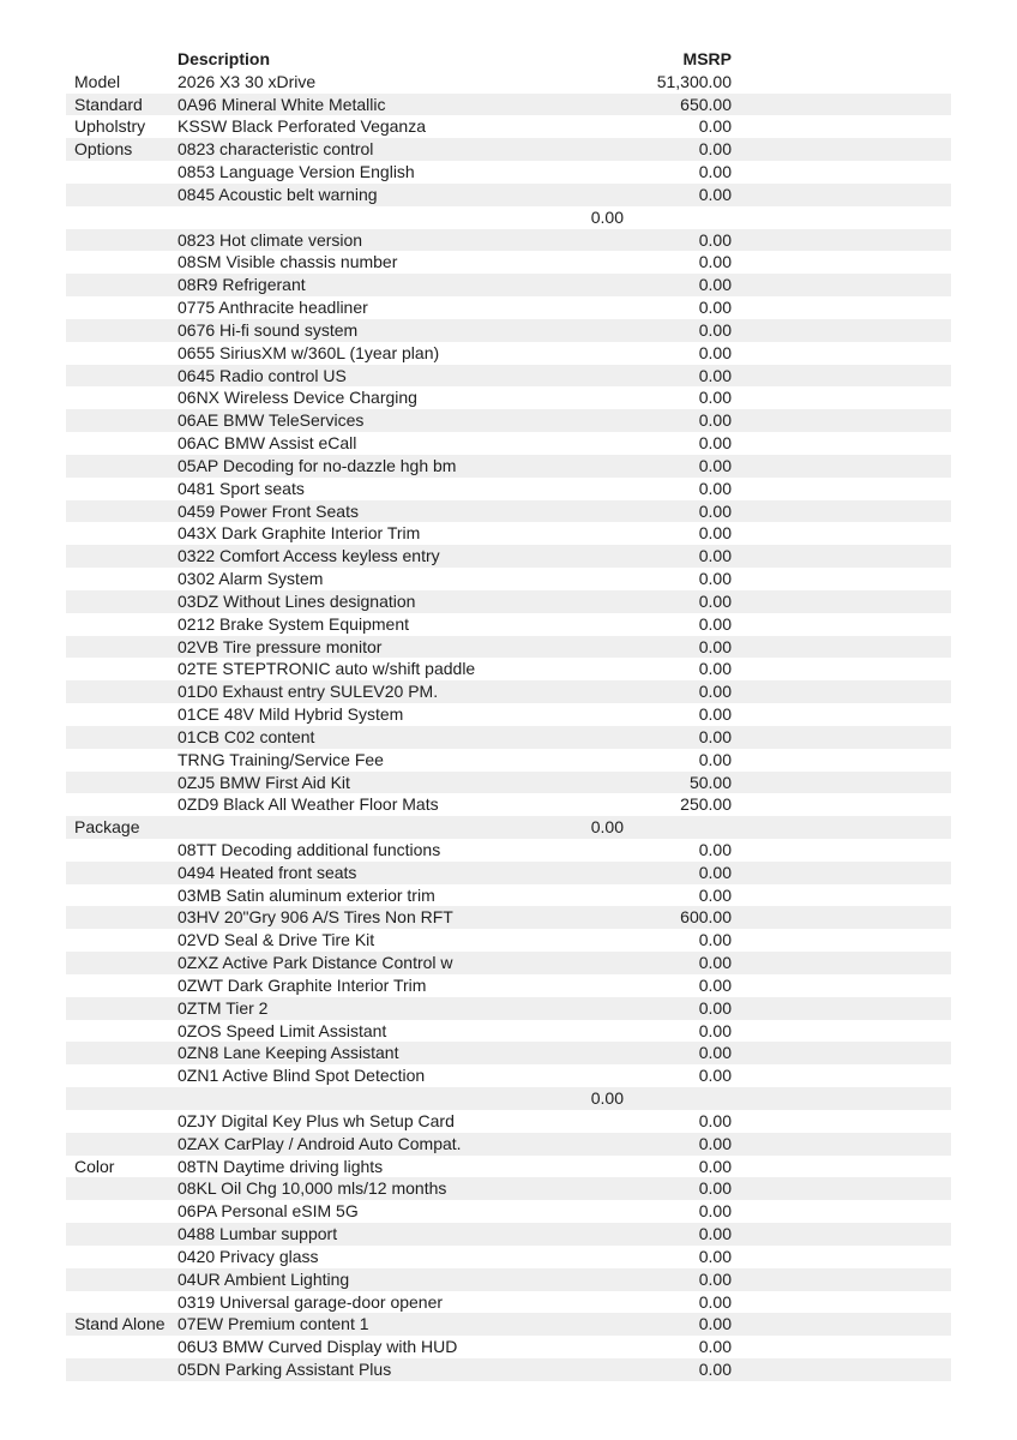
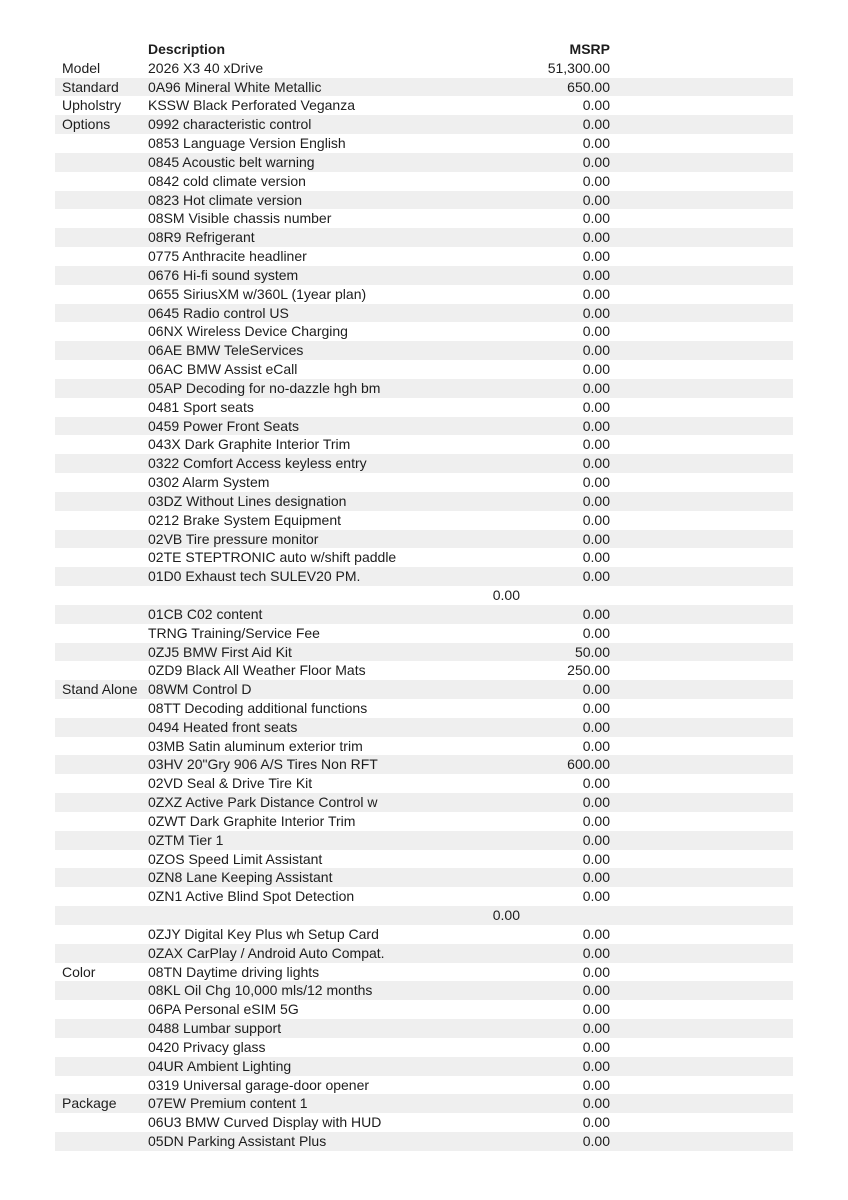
  Description
  MSRP
  Model
- 2026 X3 30 xDrive
+ 2026 X3 40 xDrive
  51,300.00
  Standard
  0A96 Mineral White Metallic
  650.00
  Upholstry
  KSSW Black Perforated Veganza
  0.00
  Options
- 0823 characteristic control
+ 0992 characteristic control
  0.00
  0853 Language Version English
  0.00
  0845 Acoustic belt warning
  0.00
+ 0842 cold climate version
  0.00
  0823 Hot climate version
  0.00
  08SM Visible chassis number
  0.00
  08R9 Refrigerant
  0.00
  0775 Anthracite headliner
  0.00
  0676 Hi-fi sound system
  0.00
  0655 SiriusXM w/360L (1year plan)
  0.00
  0645 Radio control US
  0.00
  06NX Wireless Device Charging
  0.00
  06AE BMW TeleServices
  0.00
  06AC BMW Assist eCall
  0.00
  05AP Decoding for no-dazzle hgh bm
  0.00
  0481 Sport seats
  0.00
  0459 Power Front Seats
  0.00
  043X Dark Graphite Interior Trim
  0.00
  0322 Comfort Access keyless entry
  0.00
  0302 Alarm System
  0.00
  03DZ Without Lines designation
  0.00
  0212 Brake System Equipment
  0.00
  02VB Tire pressure monitor
  0.00
  02TE STEPTRONIC auto w/shift paddle
  0.00
- 01D0 Exhaust entry SULEV20 PM.
+ 01D0 Exhaust tech SULEV20 PM.
  0.00
- 01CE 48V Mild Hybrid System
  0.00
  01CB C02 content
  0.00
  TRNG Training/Service Fee
  0.00
  0ZJ5 BMW First Aid Kit
  50.00
  0ZD9 Black All Weather Floor Mats
  250.00
- Package
+ Stand Alone
+ 08WM Control D
  0.00
  08TT Decoding additional functions
  0.00
  0494 Heated front seats
  0.00
  03MB Satin aluminum exterior trim
  0.00
  03HV 20"Gry 906 A/S Tires Non RFT
  600.00
  02VD Seal & Drive Tire Kit
  0.00
  0ZXZ Active Park Distance Control w
  0.00
  0ZWT Dark Graphite Interior Trim
  0.00
- 0ZTM Tier 2
+ 0ZTM Tier 1
  0.00
  0ZOS Speed Limit Assistant
  0.00
  0ZN8 Lane Keeping Assistant
  0.00
  0ZN1 Active Blind Spot Detection
  0.00
  0.00
  0ZJY Digital Key Plus wh Setup Card
  0.00
  0ZAX CarPlay / Android Auto Compat.
  0.00
  Color
  08TN Daytime driving lights
  0.00
  08KL Oil Chg 10,000 mls/12 months
  0.00
  06PA Personal eSIM 5G
  0.00
  0488 Lumbar support
  0.00
  0420 Privacy glass
  0.00
  04UR Ambient Lighting
  0.00
  0319 Universal garage-door opener
  0.00
- Stand Alone
+ Package
  07EW Premium content 1
  0.00
  06U3 BMW Curved Display with HUD
  0.00
  05DN Parking Assistant Plus
  0.00
